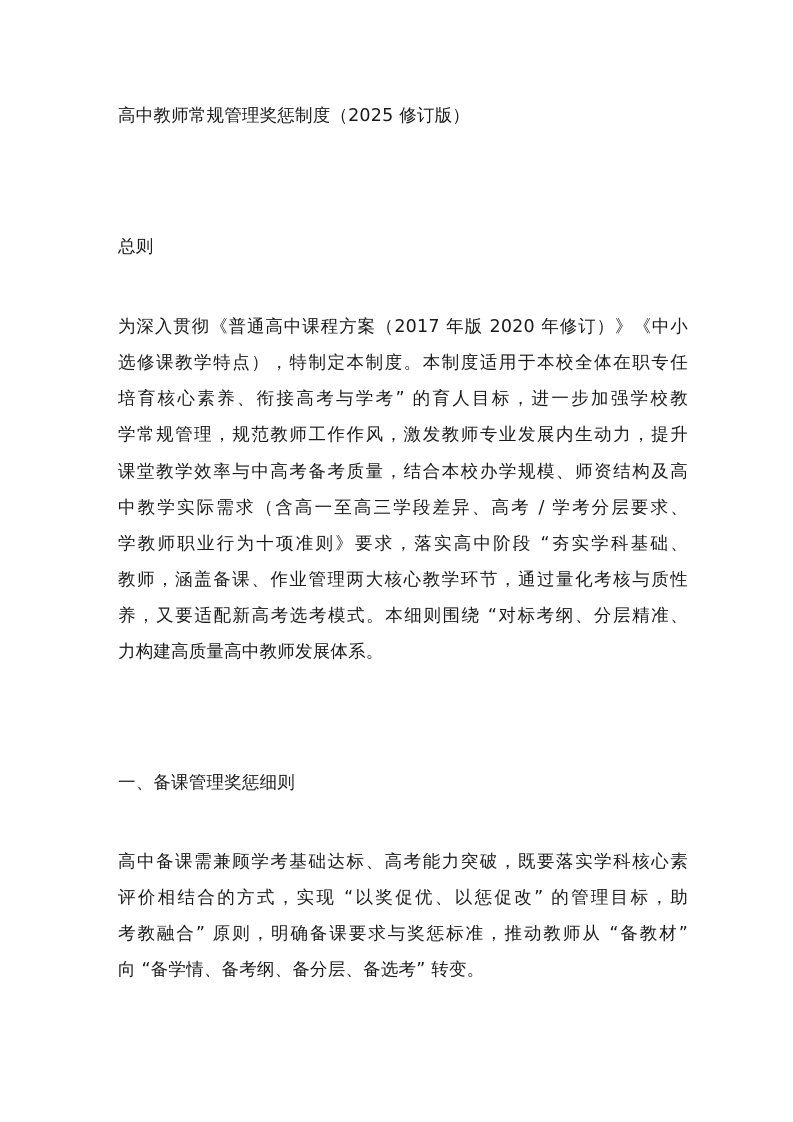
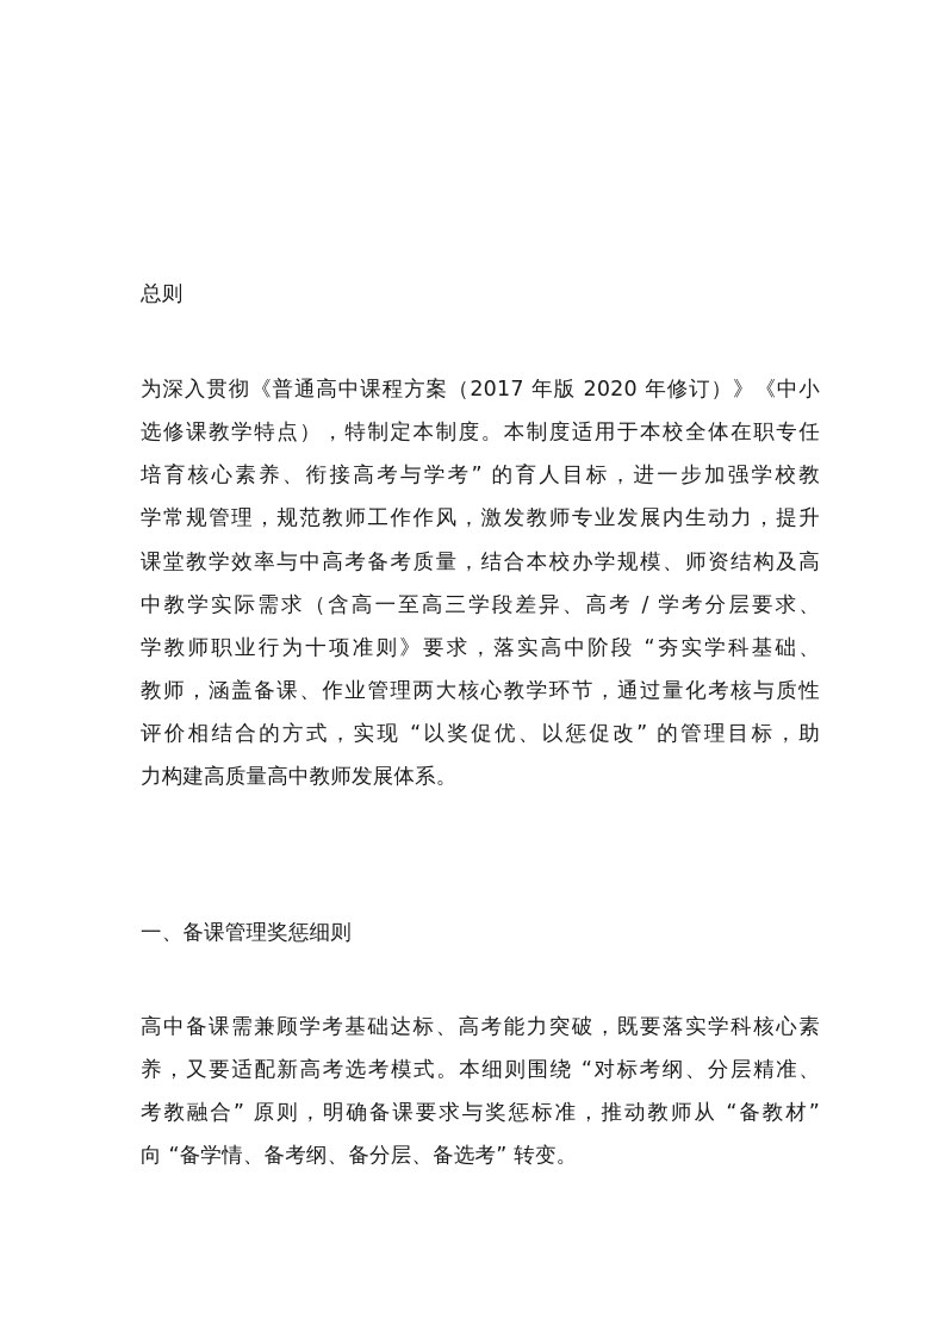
- 高中教师常规管理奖惩制度（2025 修订版）
  总则
  为深入贯彻《普通高中课程方案（2017 年版 2020 年修订）》《中小
  选修课教学特点），特制定本制度。本制度适用于本校全体在职专任
  培育核心素养、衔接高考与学考” 的育人目标，进一步加强学校教
  学常规管理，规范教师工作作风，激发教师专业发展内生动力，提升
  课堂教学效率与中高考备考质量，结合本校办学规模、师资结构及高
  中教学实际需求（含高一至高三学段差异、高考 / 学考分层要求、
  学教师职业行为十项准则》要求，落实高中阶段 “夯实学科基础、
  教师，涵盖备课、作业管理两大核心教学环节，通过量化考核与质性
- 养，又要适配新高考选考模式。本细则围绕 “对标考纲、分层精准、
+ 评价相结合的方式，实现 “以奖促优、以惩促改” 的管理目标，助
  力构建高质量高中教师发展体系。
  一、备课管理奖惩细则
  高中备课需兼顾学考基础达标、高考能力突破，既要落实学科核心素
- 评价相结合的方式，实现 “以奖促优、以惩促改” 的管理目标，助
+ 养，又要适配新高考选考模式。本细则围绕 “对标考纲、分层精准、
  考教融合” 原则，明确备课要求与奖惩标准，推动教师从 “备教材”
  向 “备学情、备考纲、备分层、备选考” 转变。
